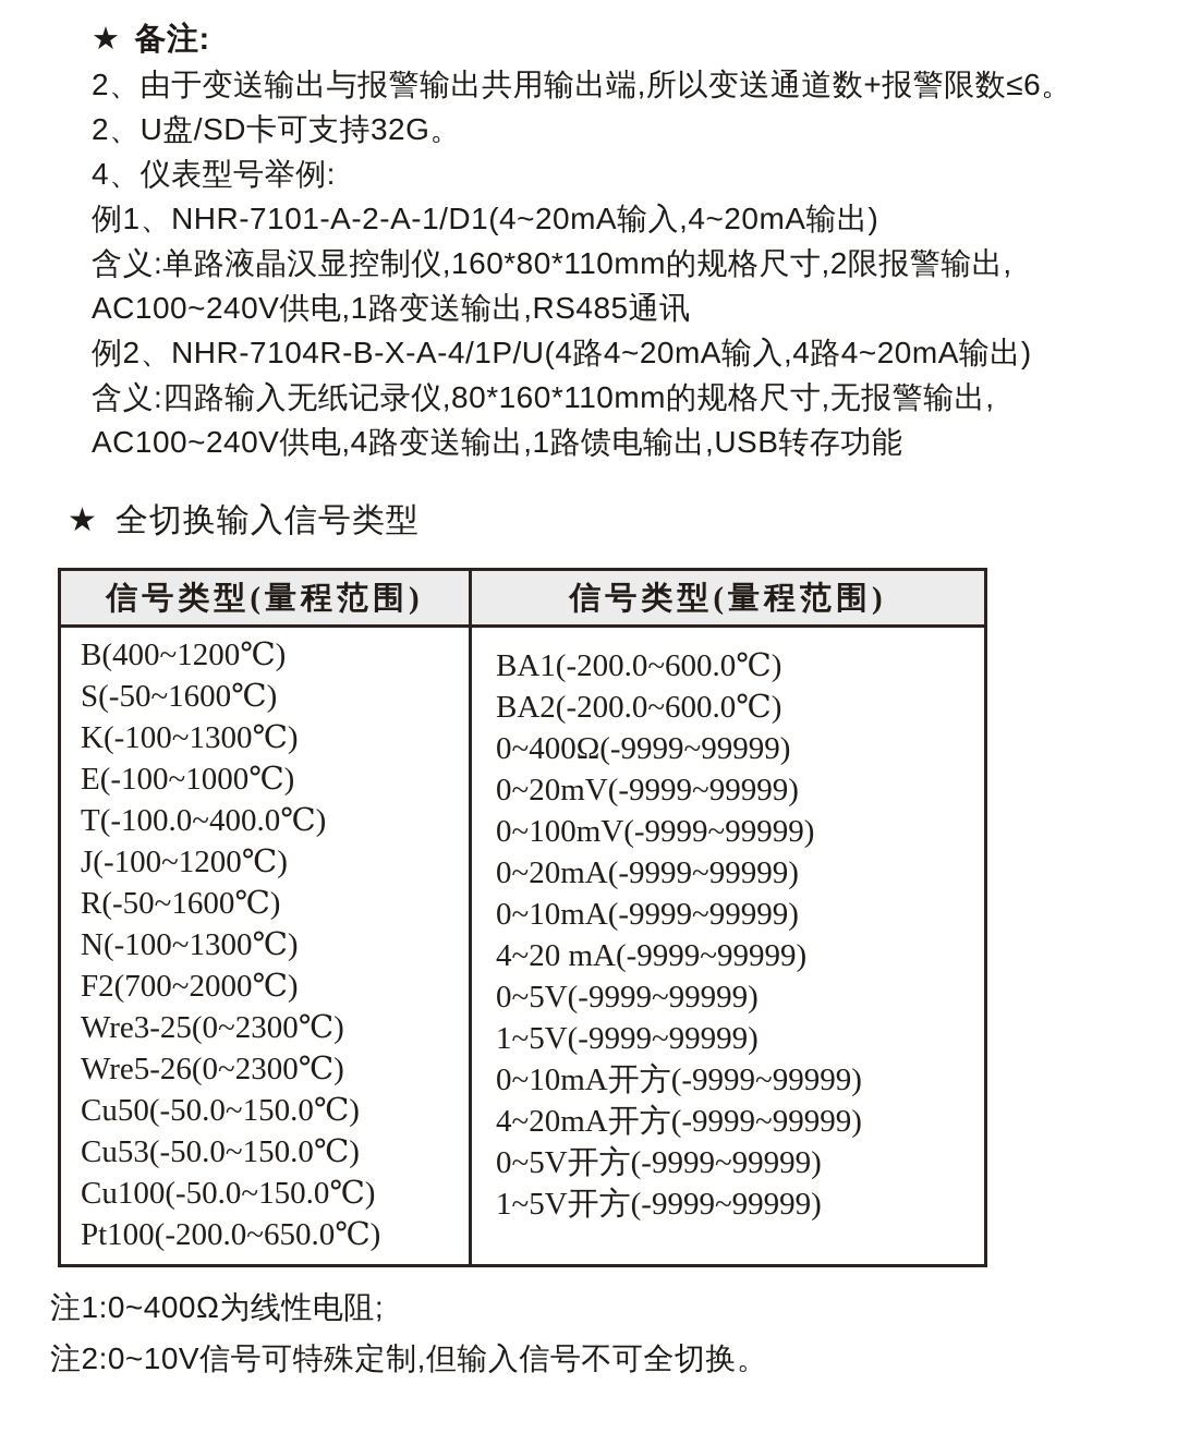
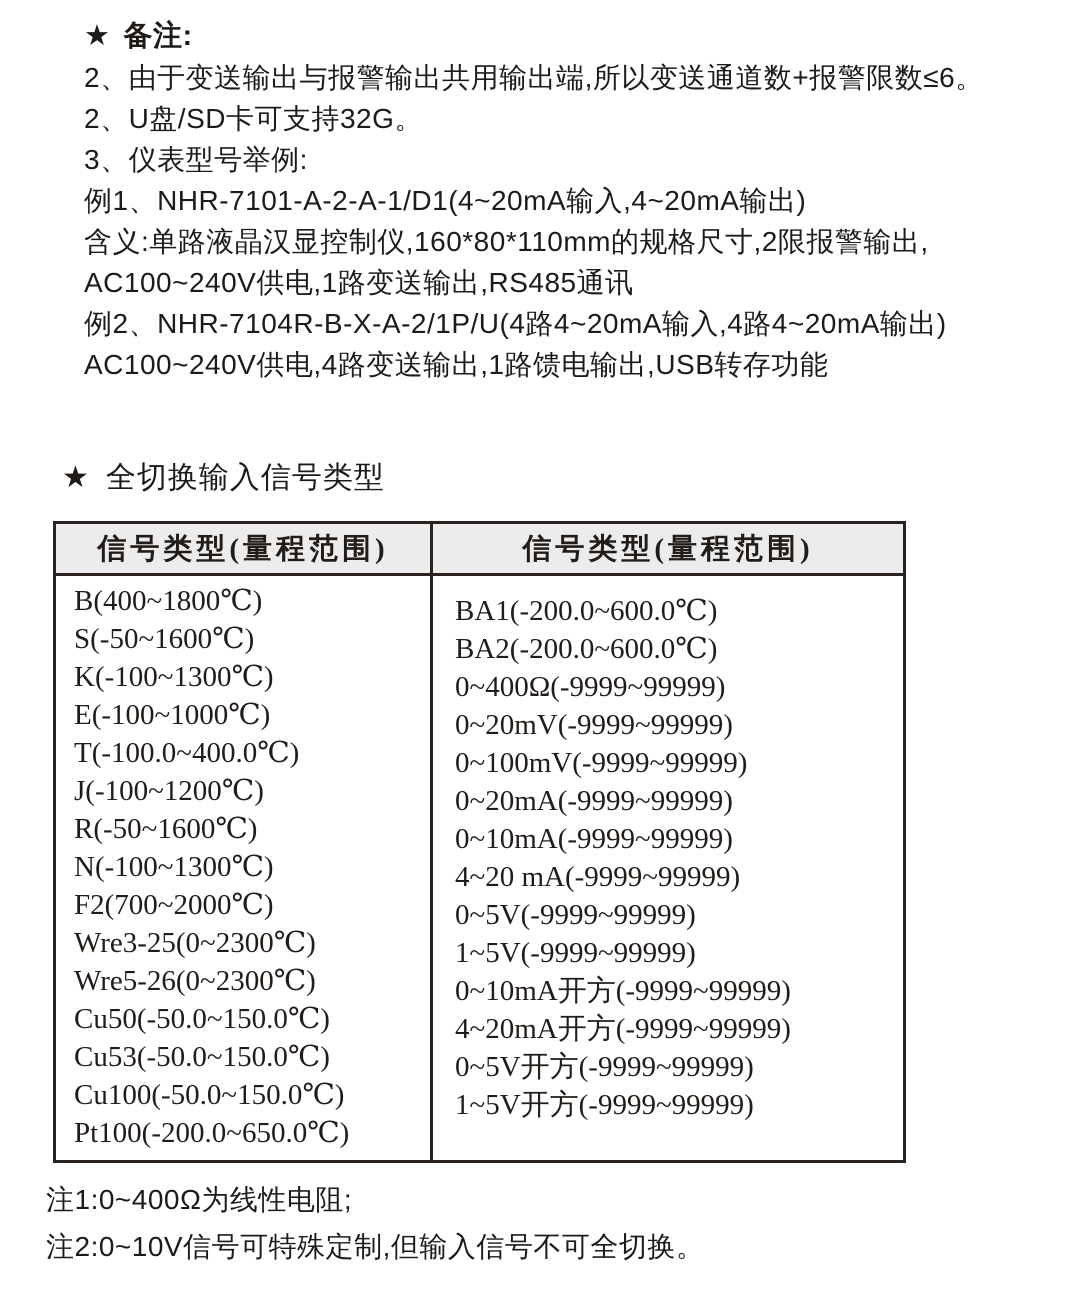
  ★ 备注:
  2、由于变送输出与报警输出共用输出端,所以变送通道数+报警限数≤6。
  2、U盘/SD卡可支持32G。
- 4、仪表型号举例:
+ 3、仪表型号举例:
  例1、NHR-7101-A-2-A-1/D1(4~20mA输入,4~20mA输出)
  含义:单路液晶汉显控制仪,160*80*110mm的规格尺寸,2限报警输出,
  AC100~240V供电,1路变送输出,RS485通讯
- 例2、NHR-7104R-B-X-A-4/1P/U(4路4~20mA输入,4路4~20mA输出)
+ 例2、NHR-7104R-B-X-A-2/1P/U(4路4~20mA输入,4路4~20mA输出)
- 含义:四路输入无纸记录仪,80*160*110mm的规格尺寸,无报警输出,
  AC100~240V供电,4路变送输出,1路馈电输出,USB转存功能
  ★ 全切换输入信号类型
  信号类型(量程范围)	信号类型(量程范围)
- B(400~1200℃) S(-50~1600℃) K(-100~1300℃) E(-100~1000℃) T(-100.0~400.0℃) J(-100~1200℃) R(-50~1600℃) N(-100~1300℃) F2(700~2000℃) Wre3-25(0~2300℃) Wre5-26(0~2300℃) Cu50(-50.0~150.0℃) Cu53(-50.0~150.0℃) Cu100(-50.0~150.0℃) Pt100(-200.0~650.0℃)	BA1(-200.0~600.0℃) BA2(-200.0~600.0℃) 0~400Ω(-9999~99999) 0~20mV(-9999~99999) 0~100mV(-9999~99999) 0~20mA(-9999~99999) 0~10mA(-9999~99999) 4~20 mA(-9999~99999) 0~5V(-9999~99999) 1~5V(-9999~99999) 0~10mA开方(-9999~99999) 4~20mA开方(-9999~99999) 0~5V开方(-9999~99999) 1~5V开方(-9999~99999)
+ B(400~1800℃) S(-50~1600℃) K(-100~1300℃) E(-100~1000℃) T(-100.0~400.0℃) J(-100~1200℃) R(-50~1600℃) N(-100~1300℃) F2(700~2000℃) Wre3-25(0~2300℃) Wre5-26(0~2300℃) Cu50(-50.0~150.0℃) Cu53(-50.0~150.0℃) Cu100(-50.0~150.0℃) Pt100(-200.0~650.0℃)	BA1(-200.0~600.0℃) BA2(-200.0~600.0℃) 0~400Ω(-9999~99999) 0~20mV(-9999~99999) 0~100mV(-9999~99999) 0~20mA(-9999~99999) 0~10mA(-9999~99999) 4~20 mA(-9999~99999) 0~5V(-9999~99999) 1~5V(-9999~99999) 0~10mA开方(-9999~99999) 4~20mA开方(-9999~99999) 0~5V开方(-9999~99999) 1~5V开方(-9999~99999)
  注1:0~400Ω为线性电阻;
  注2:0~10V信号可特殊定制,但输入信号不可全切换。
